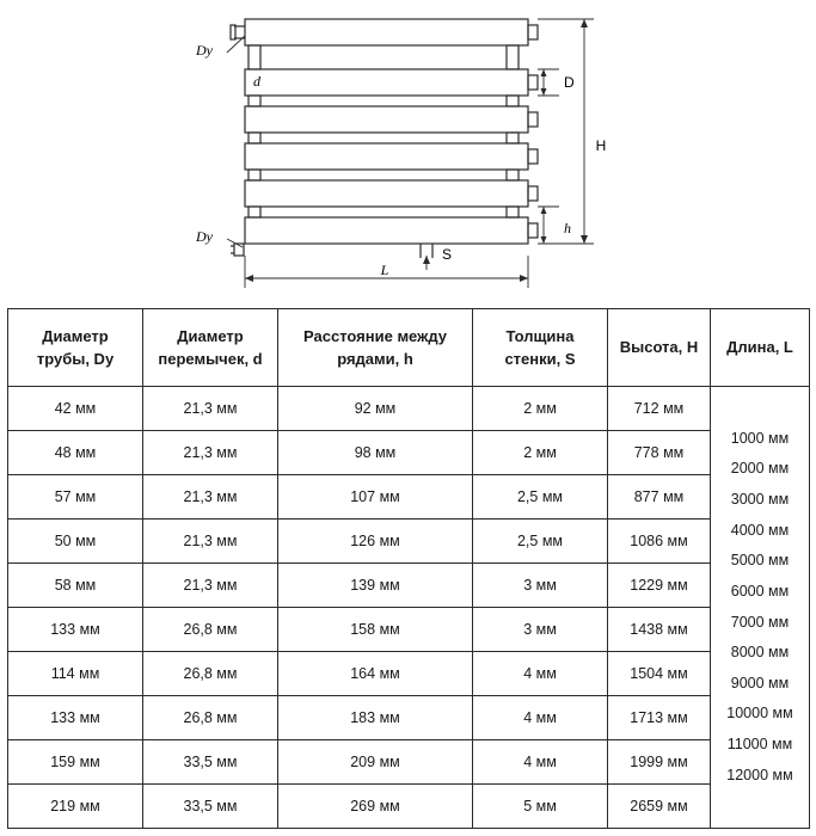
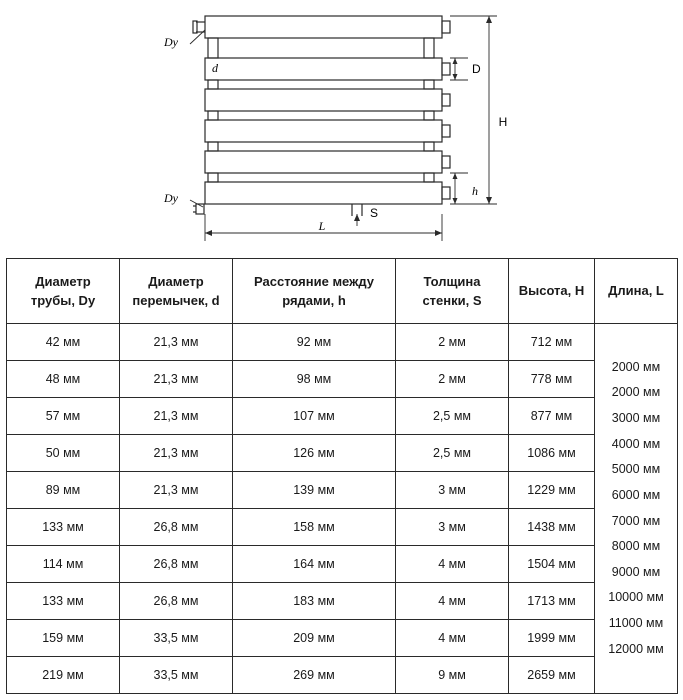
  Dy
  Dy
  d
  D
  H
  h
  S
  L
  Диаметр трубы, Dy	Диаметр перемычек, d	Расстояние между рядами, h	Толщина стенки, S	Высота, H	Длина, L
- 42 мм	21,3 мм	92 мм	2 мм	712 мм	1000 мм 2000 мм 3000 мм 4000 мм 5000 мм 6000 мм 7000 мм 8000 мм 9000 мм 10000 мм 11000 мм 12000 мм
+ 42 мм	21,3 мм	92 мм	2 мм	712 мм	2000 мм 2000 мм 3000 мм 4000 мм 5000 мм 6000 мм 7000 мм 8000 мм 9000 мм 10000 мм 11000 мм 12000 мм
  48 мм	21,3 мм	98 мм	2 мм	778 мм
  57 мм	21,3 мм	107 мм	2,5 мм	877 мм
  50 мм	21,3 мм	126 мм	2,5 мм	1086 мм
- 58 мм	21,3 мм	139 мм	3 мм	1229 мм
+ 89 мм	21,3 мм	139 мм	3 мм	1229 мм
  133 мм	26,8 мм	158 мм	3 мм	1438 мм
  114 мм	26,8 мм	164 мм	4 мм	1504 мм
  133 мм	26,8 мм	183 мм	4 мм	1713 мм
  159 мм	33,5 мм	209 мм	4 мм	1999 мм
- 219 мм	33,5 мм	269 мм	5 мм	2659 мм
+ 219 мм	33,5 мм	269 мм	9 мм	2659 мм
